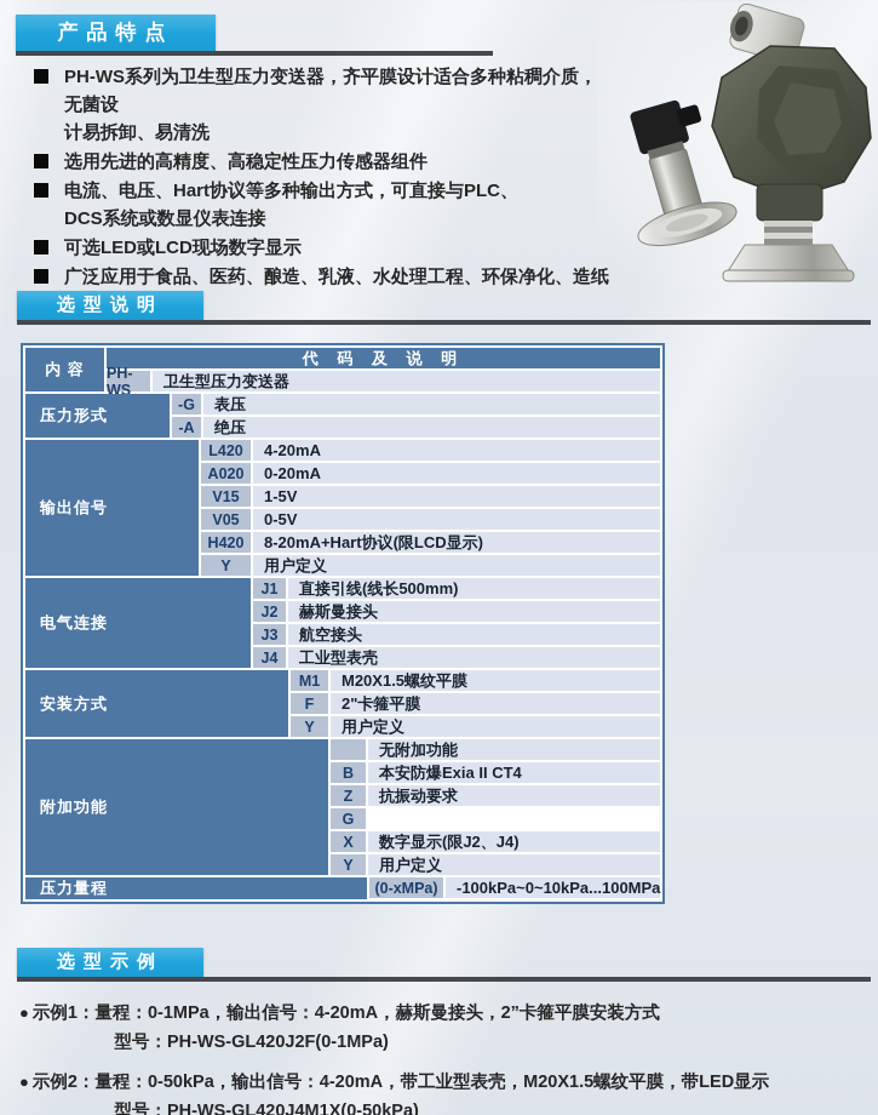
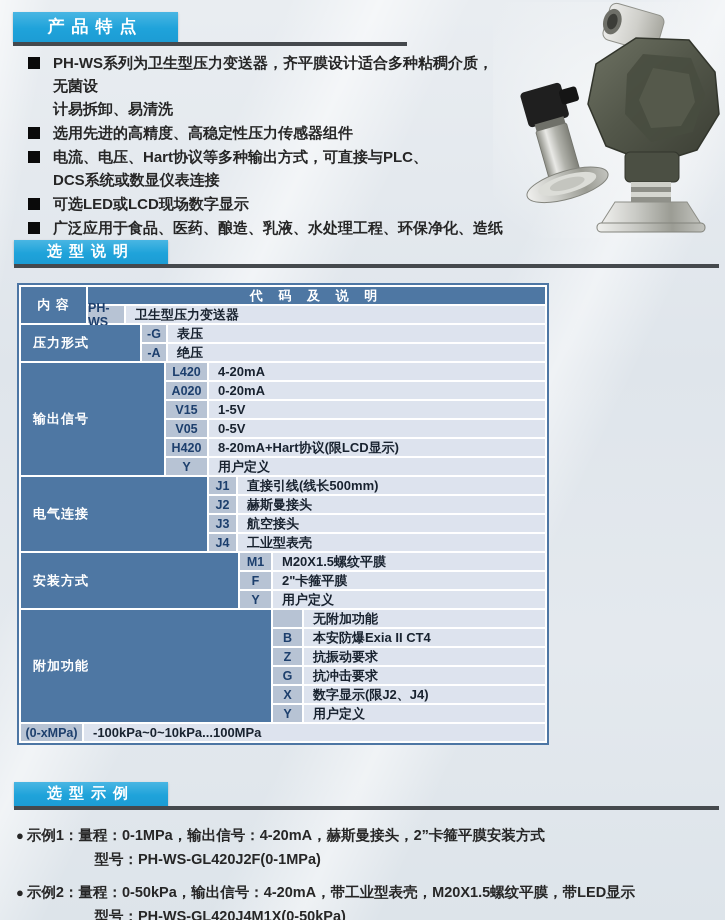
  产品特点
  PH-WS系列为卫生型压力变送器，齐平膜设计适合多种粘稠介质，无菌设
  计易拆卸、易清洗
  选用先进的高精度、高稳定性压力传感器组件
  电流、电压、Hart协议等多种输出方式，可直接与PLC、
  DCS系统或数显仪表连接
  可选LED或LCD现场数字显示
  广泛应用于食品、医药、酿造、乳液、水处理工程、环保净化、造
  选型说明
  内 容
  代 码 及 说 明
  PH-WS
  卫生型压力变送器
  压力形式
  -G
  表压
  -A
  绝压
  输出信号
  L420
  4-20mA
  A020
  0-20mA
  V15
  1-5V
  V05
  0-5V
  H420
  8-20mA+Hart协议(限LCD显示)
  Y
  用户定义
  电气连接
  J1
  直接引线(线长500mm)
  J2
  赫斯曼接头
  J3
  航空接头
  J4
  工业型表壳
  安装方式
  M1
  M20X1.5螺纹平膜
  F
  2"卡箍平膜
  Y
  用户定义
  附加功能
  无附加功能
  B
  本安防爆Exia II CT4
  Z
  抗振动要求
  G
+ 抗冲击要求
  X
  数字显示(限J2、J4)
  Y
  用户定义
- 压力量程
  (0-xMPa)
  -100kPa~0~10kPa...100MPa
  选型示例
  ●
  示例1：
  量程：0-1MPa，输出信号：4-20mA，赫斯曼接头，2”卡箍平膜安装方式
  型号：PH-WS-GL420J2F(0-1MPa)
  ●
  示例2：
  量程：0-50kPa，输出信号：4-20mA，带工业型表壳，M20X1.5螺纹平膜，带LED显示
  型号：PH-WS-GL420J4M1X(0-50kPa)
